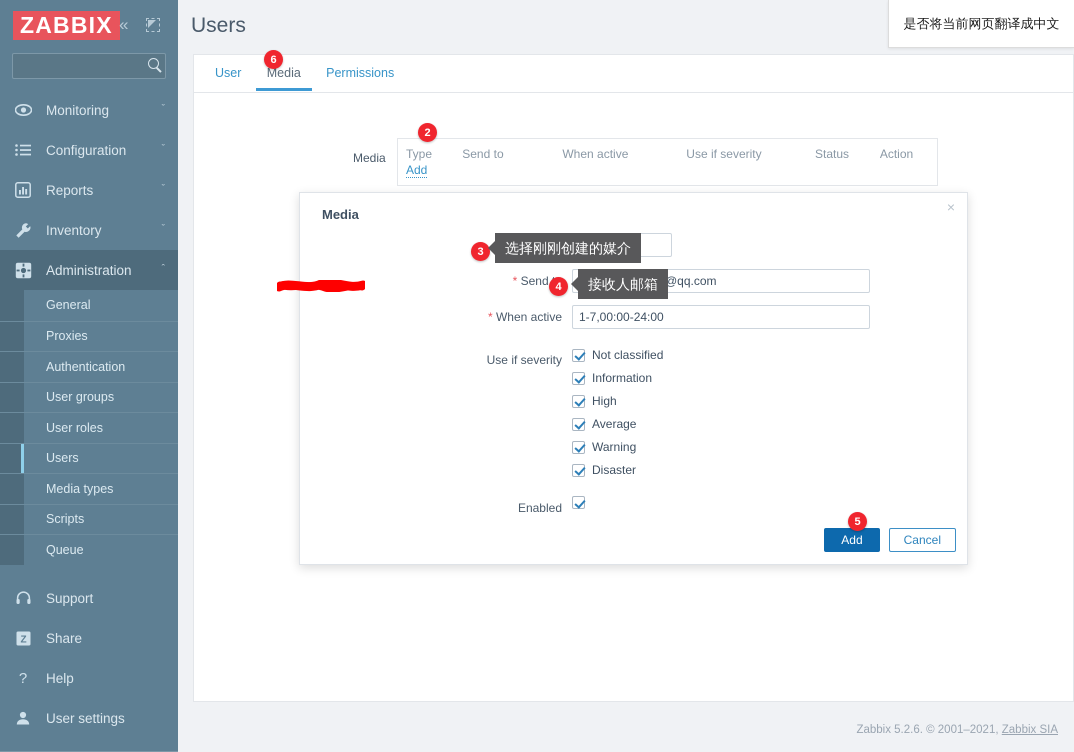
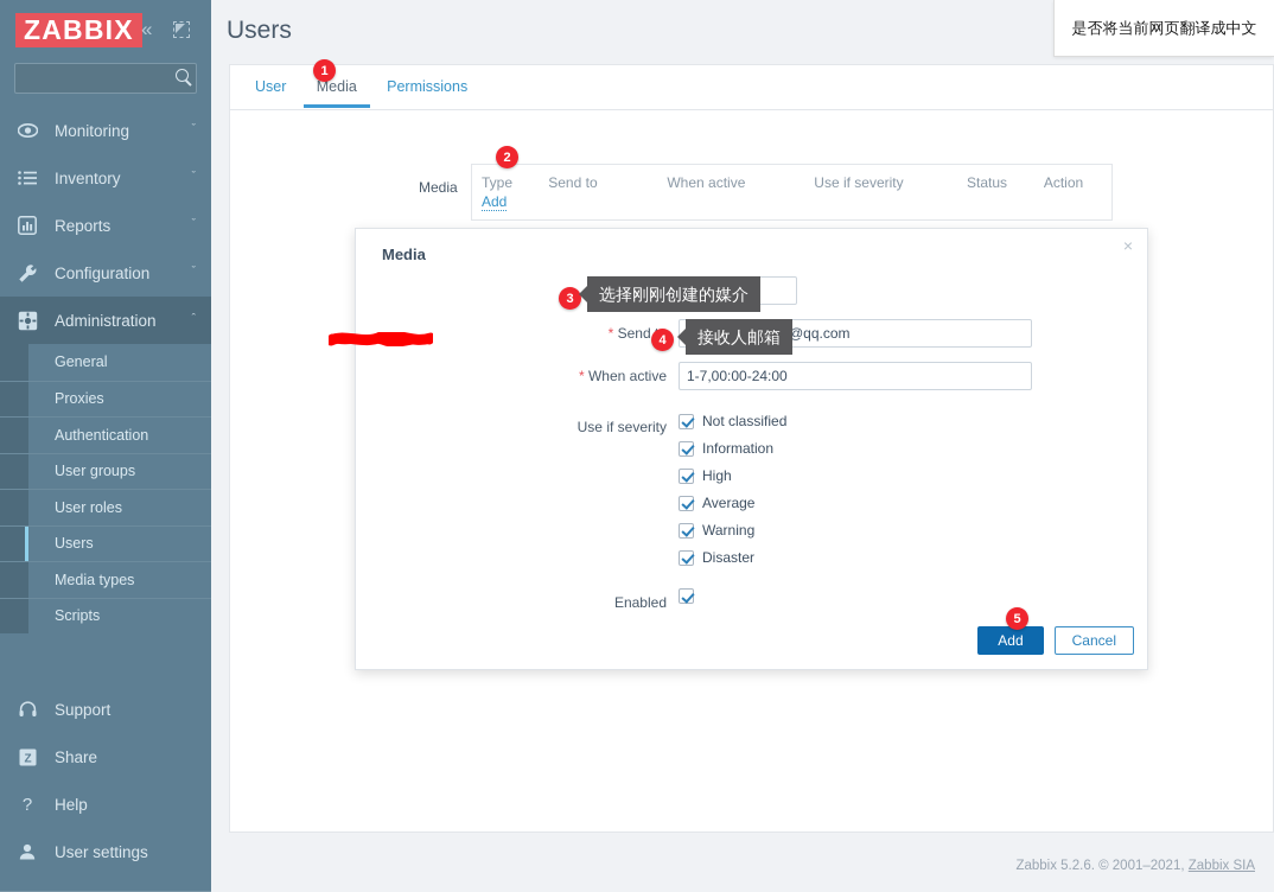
  ZABBIX
  «
  Monitoring
  ˇ
- Configuration
+ Inventory
  ˇ
  Reports
  ˇ
- Inventory
+ Configuration
  ˇ
  Administration
  ˆ
  General
  Proxies
  Authentication
  User groups
  User roles
  Users
  Media types
  Scripts
- Queue
  Support
  Z
  Share
  ?
  Help
  User settings
  Users
  User Media Permissions
  Media
  Type
  Send to
  When active
  Use if severity
  Status
  Action
  Add
  Zabbix 5.2.6. © 2001–2021, Zabbix SIA
  Media
  ×
  * Send
  @qq.com
  * When active
  1-7,00:00-24:00
  Use if severity
  Not classified
  Information
  High
  Average
  Warning
  Disaster
  Enabled
  Add
  Cancel
- 6
+ 1
  2
  3
  4
  5
  选择刚刚创建的媒介
  接收人邮箱
  是否将当前网页翻译成中文
